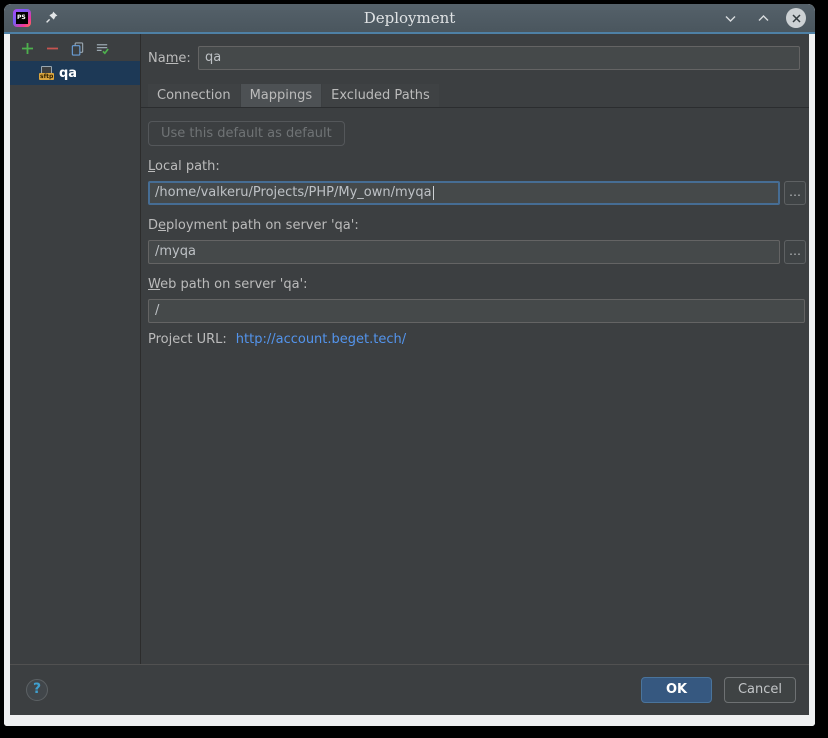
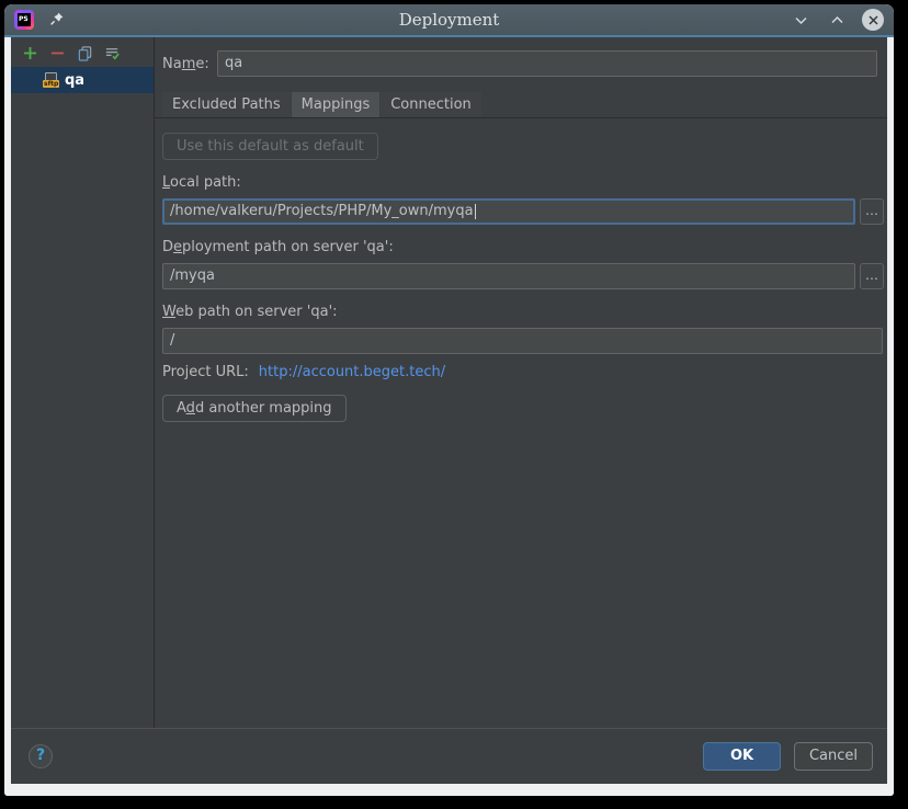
  Deployment
  qa
  Name:
  qa
- Connection
+ Excluded Paths
  Mappings
- Excluded Paths
+ Connection
  Use this default as default
  Local path:
  /home/valkeru/Projects/PHP/My_own/myqa
  …
  Deployment path on server 'qa':
  /myqa
  …
  Web path on server 'qa':
  /
  Project URL:
  http://account.beget.tech/
+ Add another mapping
  ?
  OK
  Cancel
